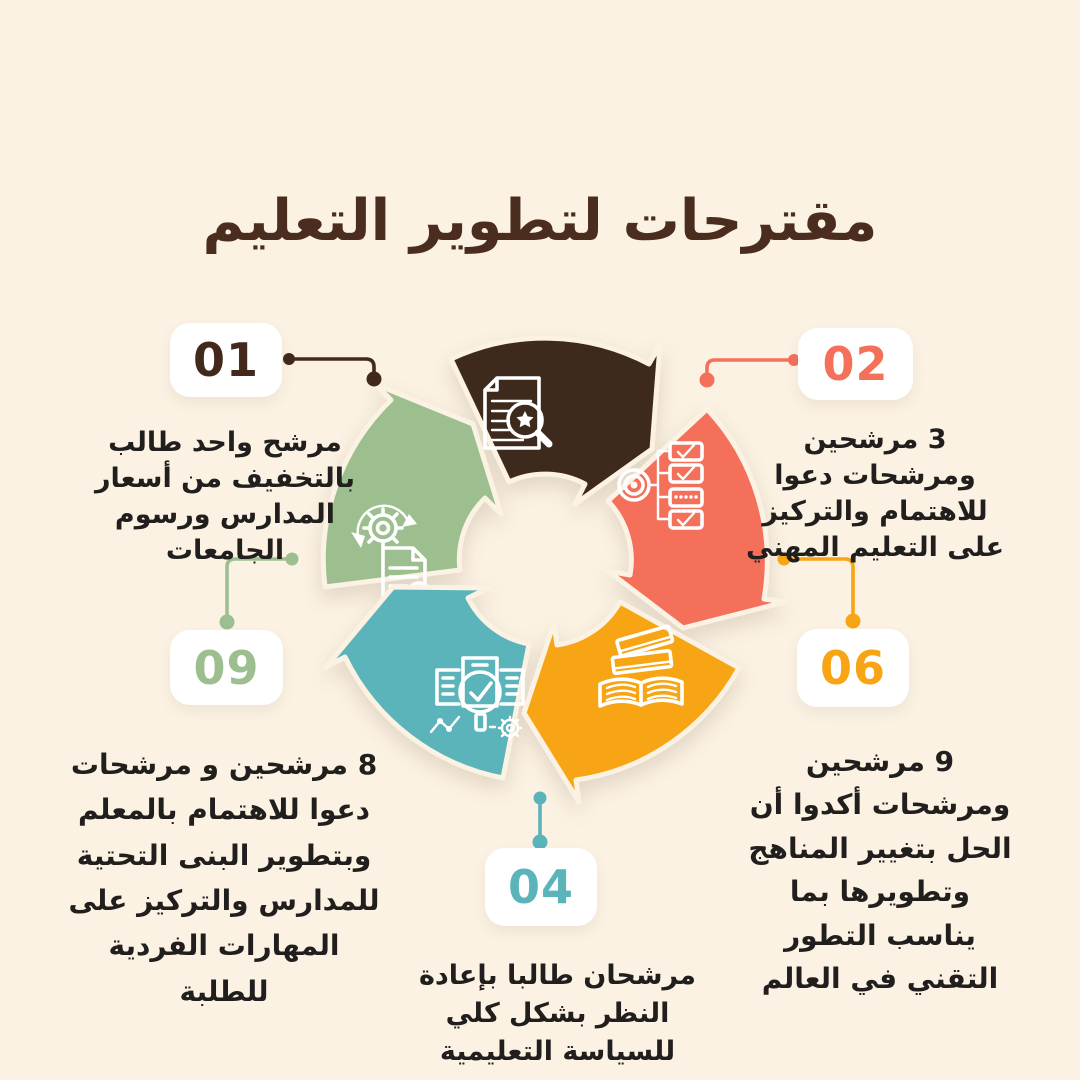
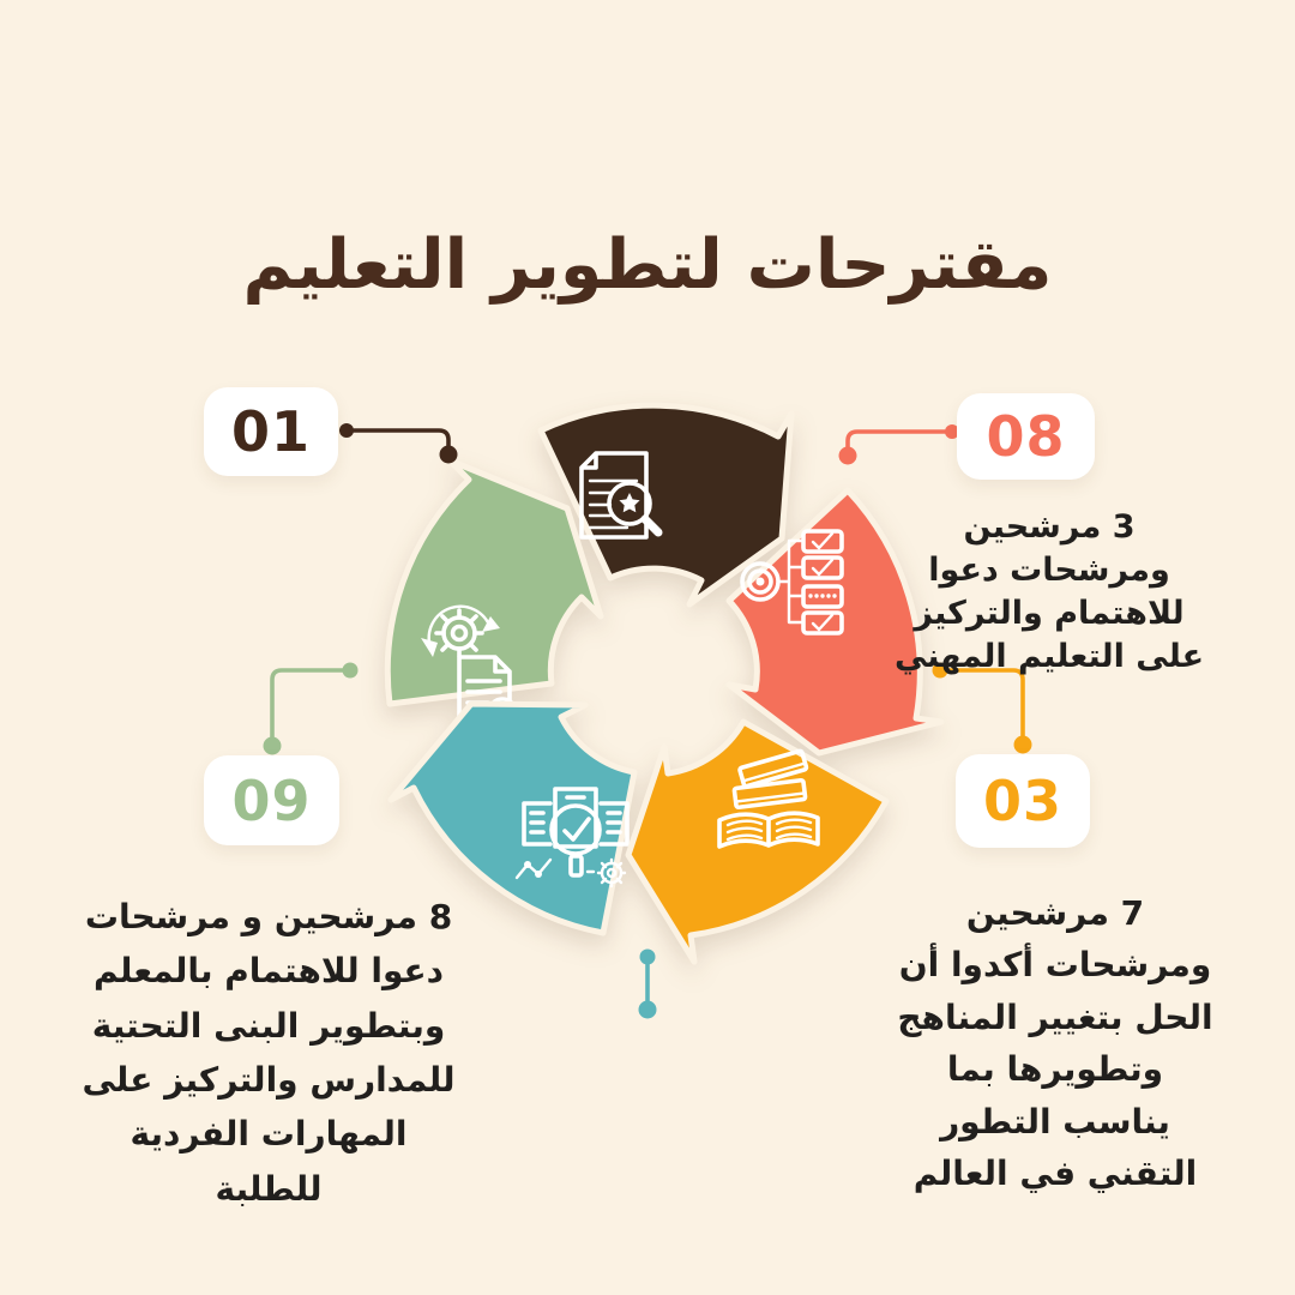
  مقترحات لتطوير التعليم
  01
- 02
+ 08
- 06
+ 03
- 04
  09
- مرشح واحد طالب بالتخفيف من أسعار المدارس ورسوم الجامعات
  3 مرشحين ومرشحات دعوا للاهتمام والتركيز على التعليم المهني
- 9 مرشحين ومرشحات أكدوا أن الحل بتغيير المناهج وتطويرها بما يناسب التطور التقني في العالم
+ 7 مرشحين ومرشحات أكدوا أن الحل بتغيير المناهج وتطويرها بما يناسب التطور التقني في العالم
- مرشحان طالبا بإعادة النظر بشكل كلي للسياسة التعليمية
  8 مرشحين و مرشحات دعوا للاهتمام بالمعلم وبتطوير البنى التحتية للمدارس والتركيز على المهارات الفردية للطلبة
